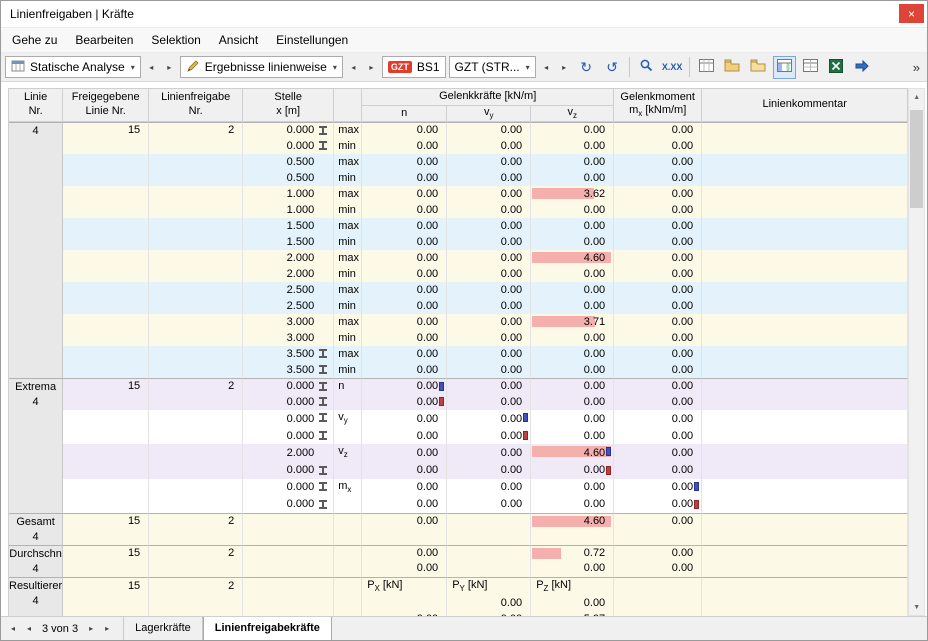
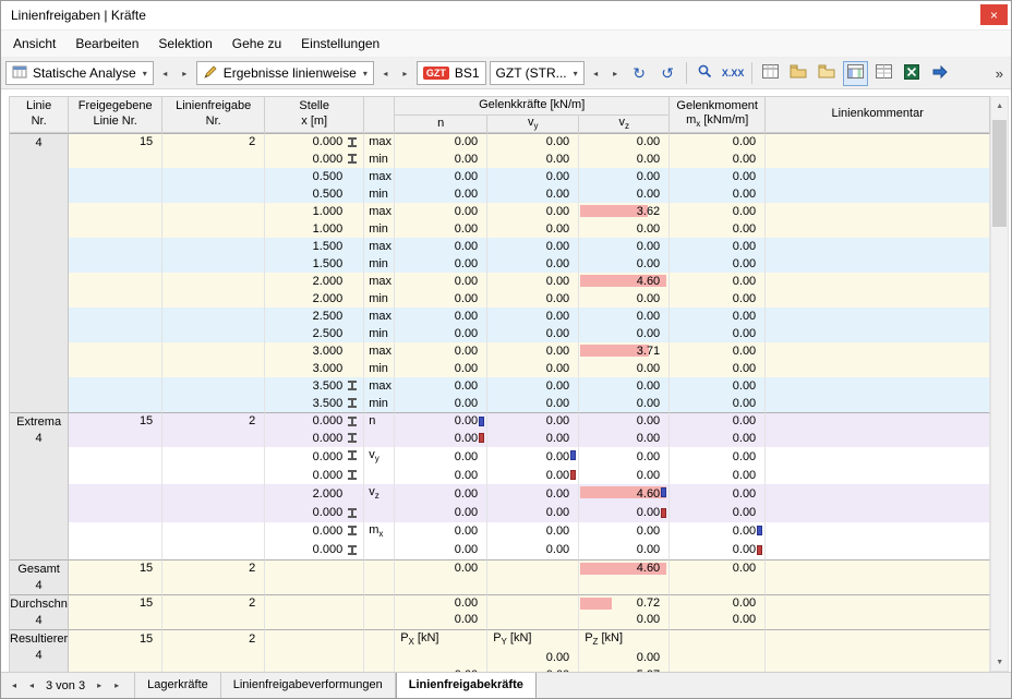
  Linienfreigaben | Kräfte
  ×
- Gehe zu
+ Ansicht
  Bearbeiten
  Selektion
- Ansicht
+ Gehe zu
  Einstellungen
  Statische Analyse
  ▾
  ◂
  ▸
  Ergebnisse linienweise
  ▾
  ◂
  ▸
  GZT
  BS1
  GZT (STR...
  ▾
  ◂
  ▸
  ↻
  ↺
  X.XX
  »
  LinieNr.	FreigegebeneLinie Nr.	LinienfreigabeNr.	Stellex [m]		Gelenkkräfte [kN/m]	Gelenkmomentmx [kNm/m]	Linienkommentar
  n	vy	vz
  4	15	2	0.000	max	0.00	0.00	0.00	0.00
  		0.000	min	0.00	0.00	0.00	0.00
  		0.500	max	0.00	0.00	0.00	0.00
  		0.500	min	0.00	0.00	0.00	0.00
  		1.000	max	0.00	0.00	3.62	0.00
  		1.000	min	0.00	0.00	0.00	0.00
  		1.500	max	0.00	0.00	0.00	0.00
  		1.500	min	0.00	0.00	0.00	0.00
  		2.000	max	0.00	0.00	4.60	0.00
  		2.000	min	0.00	0.00	0.00	0.00
  		2.500	max	0.00	0.00	0.00	0.00
  		2.500	min	0.00	0.00	0.00	0.00
  		3.000	max	0.00	0.00	3.71	0.00
  		3.000	min	0.00	0.00	0.00	0.00
  		3.500	max	0.00	0.00	0.00	0.00
  		3.500	min	0.00	0.00	0.00	0.00
  Extrema4	15	2	0.000	n	0.00	0.00	0.00	0.00
  		0.000		0.00	0.00	0.00	0.00
  		0.000	vy	0.00	0.00	0.00	0.00
  		0.000		0.00	0.00	0.00	0.00
  		2.000	vz	0.00	0.00	4.60	0.00
  		0.000		0.00	0.00	0.00	0.00
  		0.000	mx	0.00	0.00	0.00	0.00
  		0.000		0.00	0.00	0.00	0.00
  Gesamt4	15	2			0.00		4.60	0.00
  Durchschn4	15	2			0.00		0.72	0.00
  				0.00		0.00	0.00
  Resultierer4	15	2			PX [kN]	PY [kN]	PZ [kN]
  					0.00	0.00
  ◂
  ◂
  3 von 3
  ▸
  ▸
  Lagerkräfte
+ Linienfreigabeverformungen
  Linienfreigabekräfte
